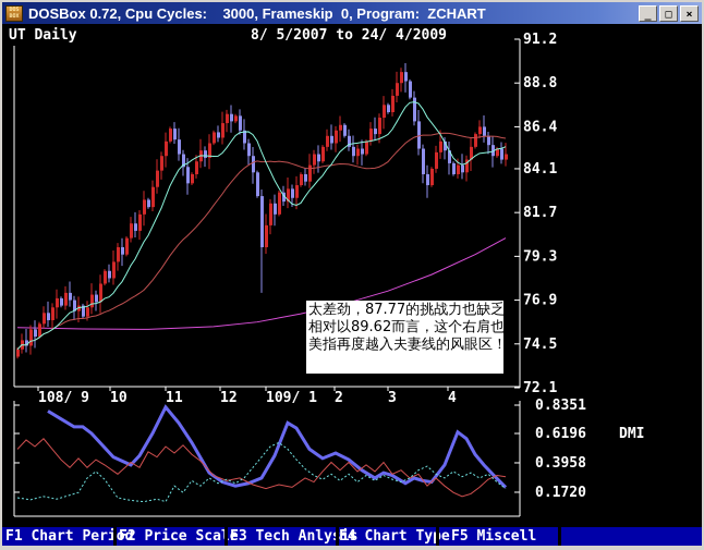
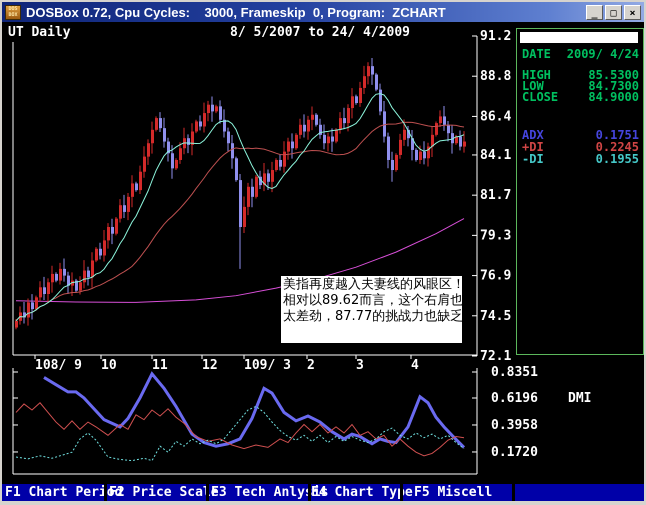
  DOSBox 0.72, Cpu Cycles: 3000, Frameskip 0, Program: ZCHART
  _
  □
  ×
  UT Daily
  8/ 5/2007 to 24/ 4/2009
  91.2
  88.8
  86.4
  84.1
  81.7
  79.3
  76.9
  74.5
  72.1
  108/ 9
  10
  11
  12
- 109/ 1
+ 109/ 3
  2
  3
  4
  0.8351
  0.6196
  0.3958
  0.1720
  DMI
- 太差劲，87.77的挑战力也缺乏
+ 美指再度越入夫妻线的风眼区！
  相对以89.62而言，这个右肩也
- 美指再度越入夫妻线的风眼区！
+ 太差劲，87.77的挑战力也缺乏
+ DATE
+ 2009/ 4/24
+ HIGH
+ 85.5300
+ LOW
+ 84.7300
+ CLOSE
+ 84.9000
+ ADX
+ 0.1751
+ +DI
+ 0.2245
+ -DI
+ 0.1955
  F1 Chart Period
  F2 Price Scae
  F3 Tech Anlyis
  F4 Chart Tye
  F5 Miscell
